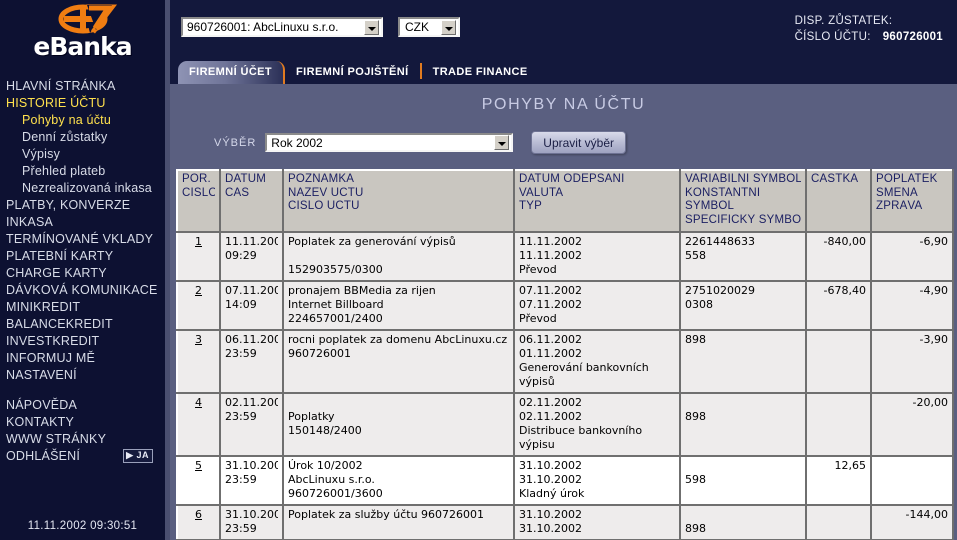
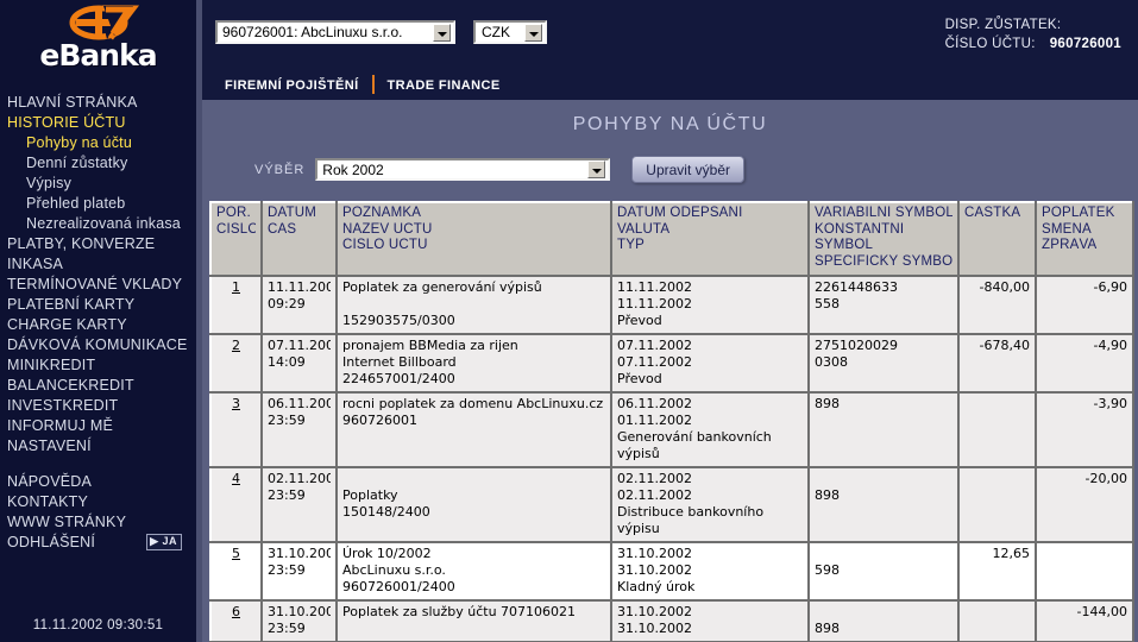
  eBanka
  HLAVNÍ STRÁNKA
  HISTORIE ÚČTU
  Pohyby na účtu
  Denní zůstatky
  Výpisy
  Přehled plateb
  Nezrealizovaná inkasa
  PLATBY, KONVERZE
  INKASA
  TERMÍNOVANÉ VKLADY
  PLATEBNÍ KARTY
  CHARGE KARTY
  DÁVKOVÁ KOMUNIKACE
  MINIKREDIT
  BALANCEKREDIT
  INVESTKREDIT
  INFORMUJ MĚ
  NASTAVENÍ
  NÁPOVĚDA
  KONTAKTY
  WWW STRÁNKY
  ODHLÁŠENÍ
  ▶ JA
  11.11.2002 09:30:51
  960726001: AbcLinuxu s.r.o.
  CZK
  DISP. ZŮSTATEK:
  ČÍSLO ÚČTU: 960726001
- FIREMNÍ ÚČET
  FIREMNÍ POJIŠTĚNÍ
  TRADE FINANCE
  POHYBY NA ÚČTU
  VÝBĚR
  Rok 2002
  Upravit výběr
  POŘ. ČÍSLO	DATUM ČAS	POZNÁMKA NÁZEV ÚČTU ČÍSLO ÚČTU	DATUM ODEPSÁNÍ VALUTA TYP	VARIABILNÍ SYMBOL KONSTANTNÍ SYMBOL SPECIFICKÝ SYMBO	ČÁSTKA	POPLATEK SMĚNA ZPRÁVA
  1	11.11.200 09:29	Poplatek za generování výpisů 152903575/0300	11.11.2002 11.11.2002 Převod	2261448633 558	-840,00	-6,90
  2	07.11.200 14:09	pronajem BBMedia za rijen Internet Billboard 224657001/2400	07.11.2002 07.11.2002 Převod	2751020029 0308	-678,40	-4,90
  3	06.11.200 23:59	rocni poplatek za domenu AbcLinuxu.cz 960726001	06.11.2002 01.11.2002 Generování bankovních výpisů	898		-3,90
  4	02.11.200 23:59	Poplatky 150148/2400	02.11.2002 02.11.2002 Distribuce bankovního výpisu	898		-20,00
- 5	31.10.200 23:59	Úrok 10/2002 AbcLinuxu s.r.o. 960726001/3600	31.10.2002 31.10.2002 Kladný úrok	598	12,65
+ 5	31.10.200 23:59	Úrok 10/2002 AbcLinuxu s.r.o. 960726001/2400	31.10.2002 31.10.2002 Kladný úrok	598	12,65
- 6	31.10.200 23:59	Poplatek za služby účtu 960726001	31.10.2002 31.10.2002	898		-144,00
+ 6	31.10.200 23:59	Poplatek za služby účtu 707106021	31.10.2002 31.10.2002	898		-144,00
